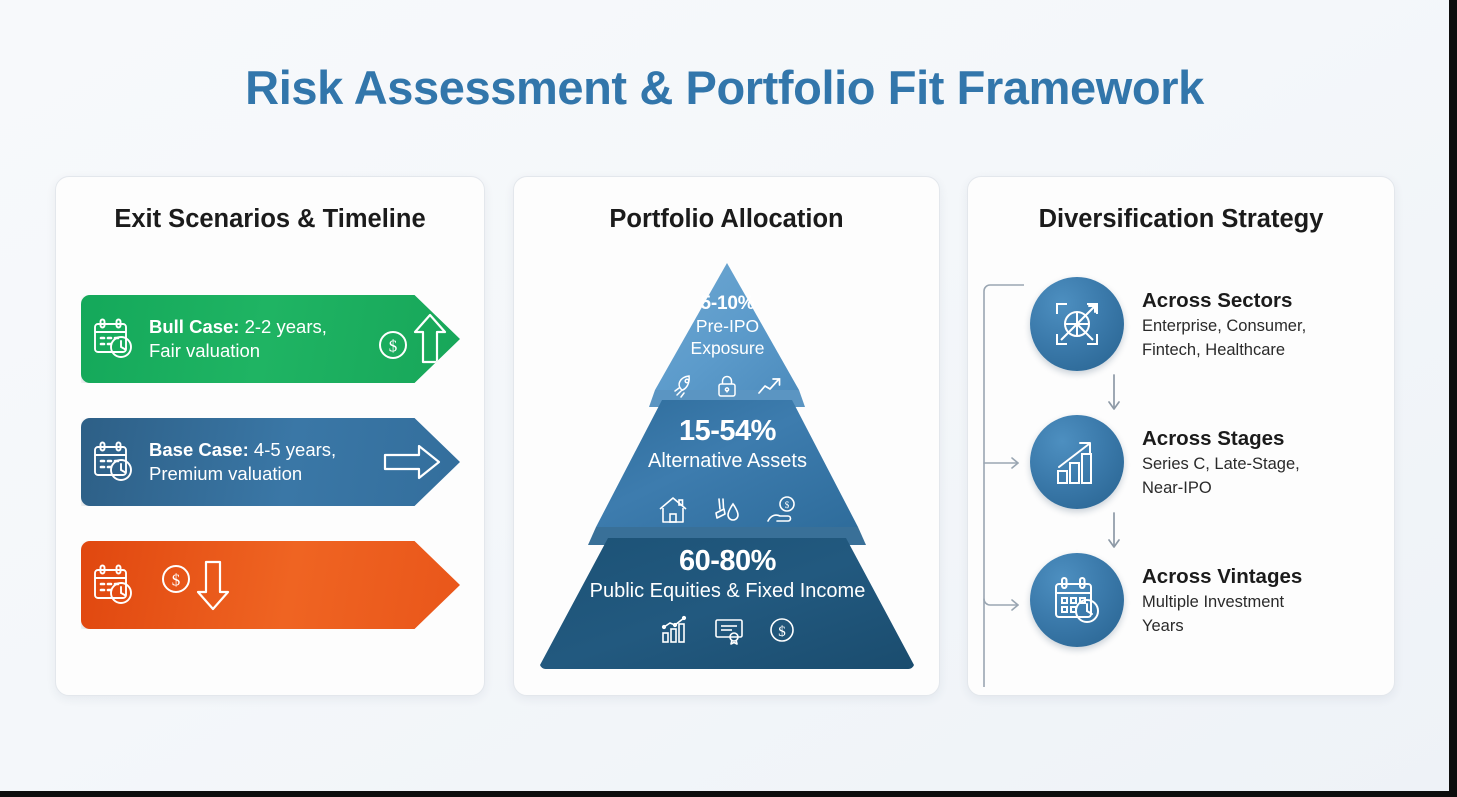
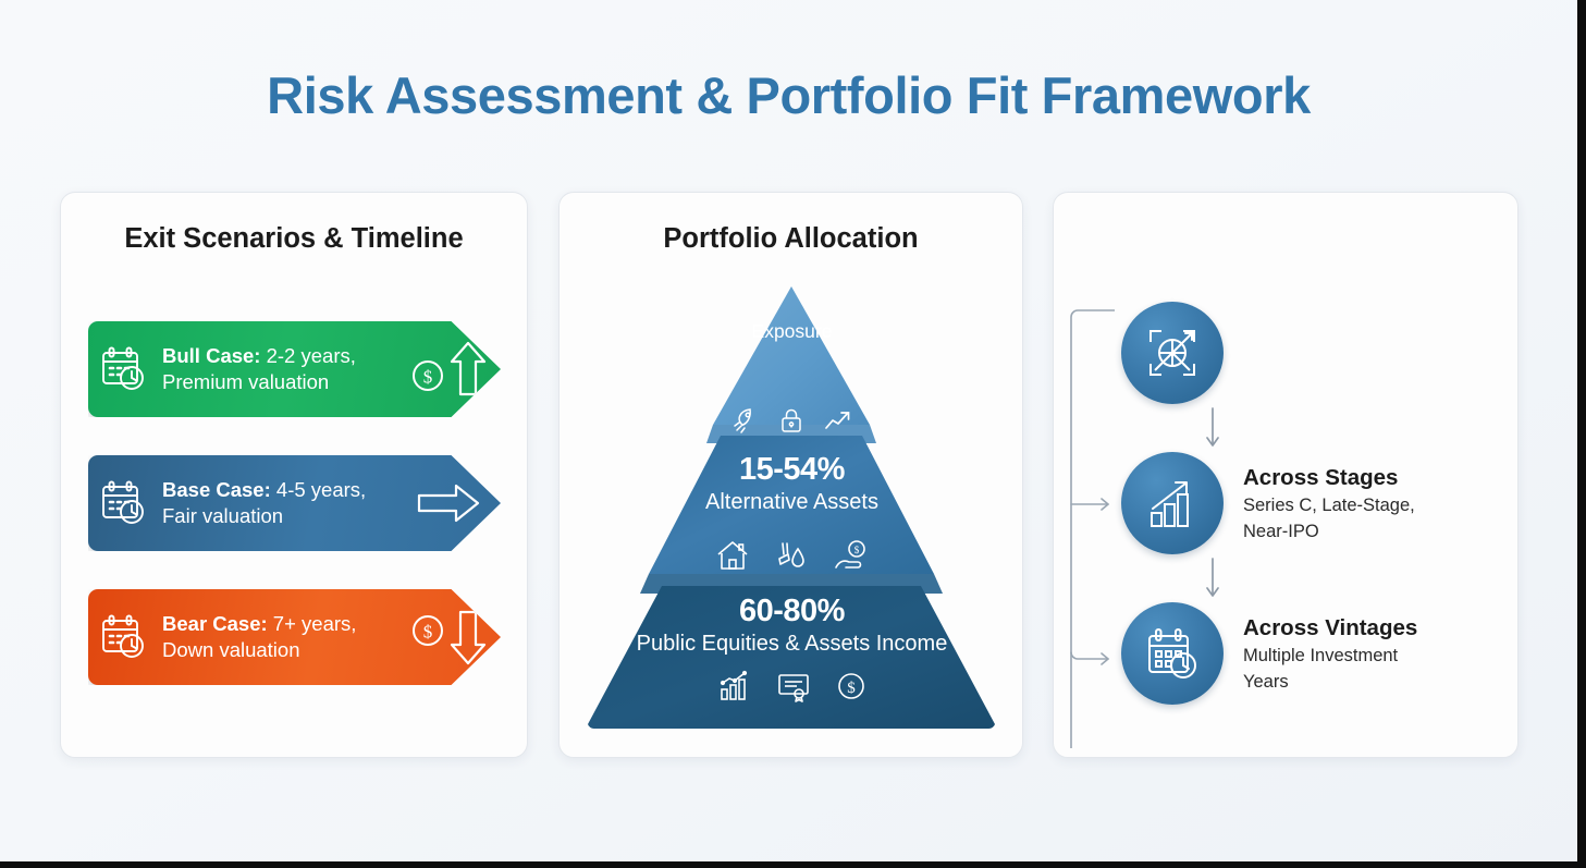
  Risk Assessment & Portfolio Fit Framework
  Exit Scenarios & Timeline
  Bull Case: 2-2 years,
- Fair valuation
+ Premium valuation
  $
  Base Case: 4-5 years,
- Premium valuation
+ Fair valuation
+ Bear Case: 7+ years,
+ Down valuation
  $
  Portfolio Allocation
- 5-10%
- Pre-IPO
  Exposure
  15-54%
  Alternative Assets
  $
  60-80%
- Public Equities & Fixed Income
+ Public Equities & Assets Income
  $
- Diversification Strategy
- Across Sectors
- Enterprise, Consumer,
- Fintech, Healthcare
  Across Stages
  Series C, Late-Stage,
  Near-IPO
  Across Vintages
  Multiple Investment
  Years
